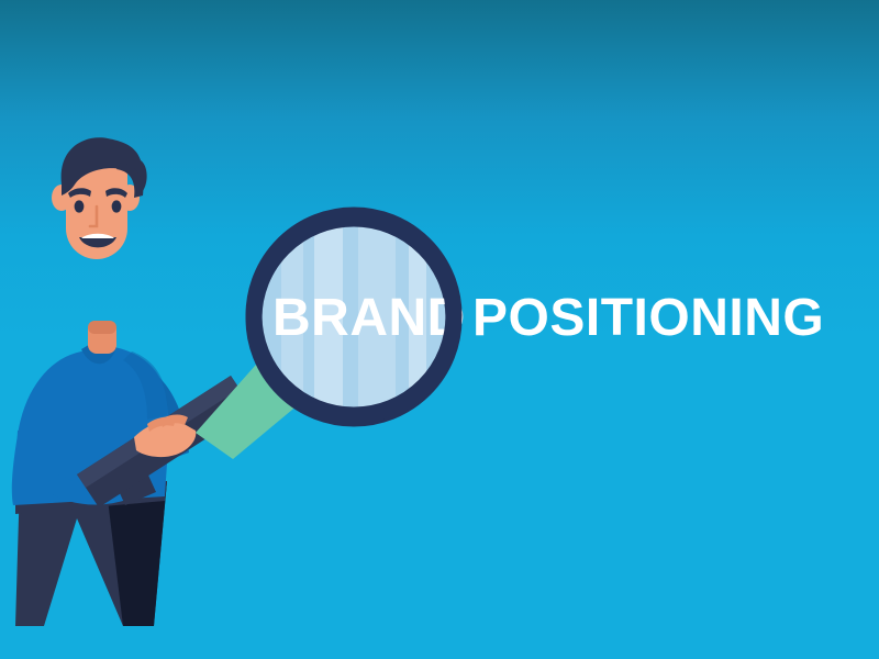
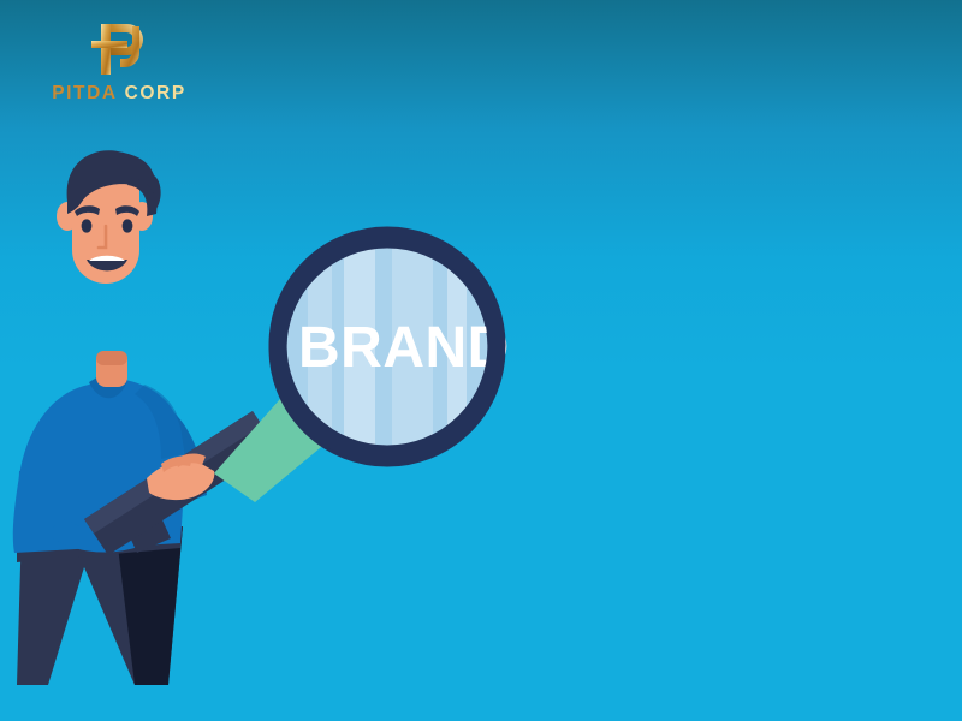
+ PITDA CORP
  BRAN
- POSITIONING
